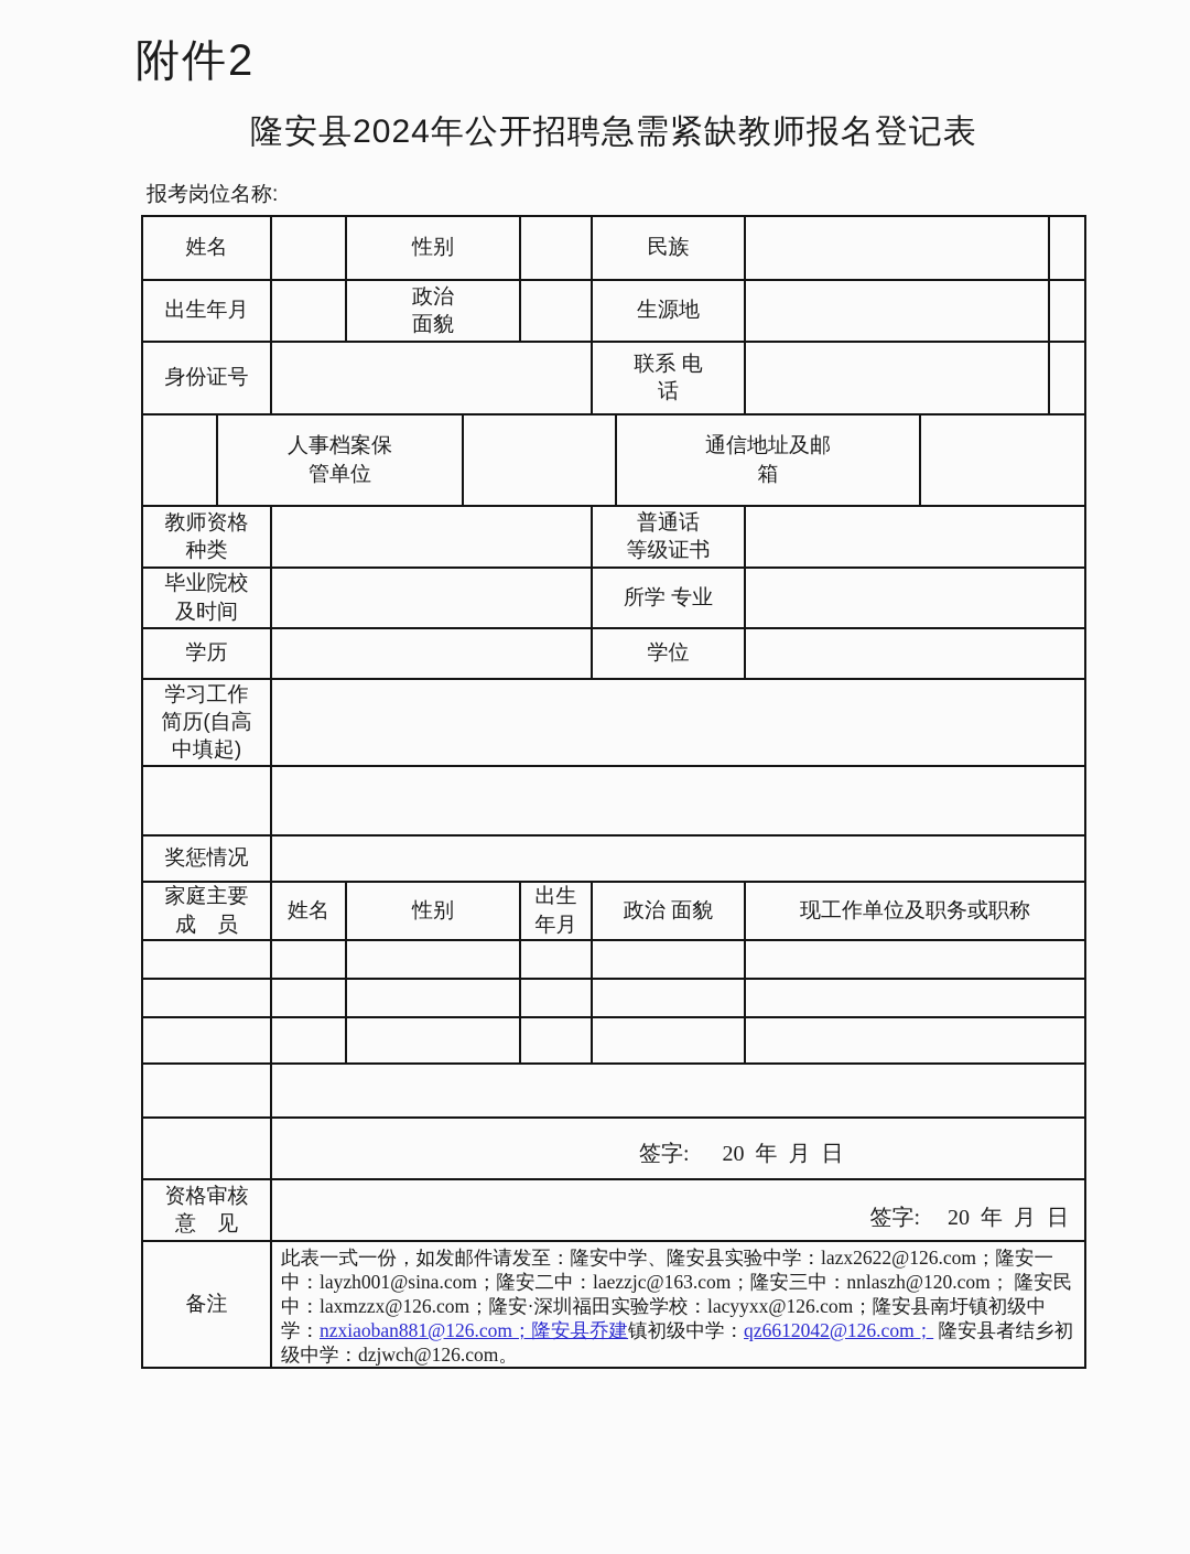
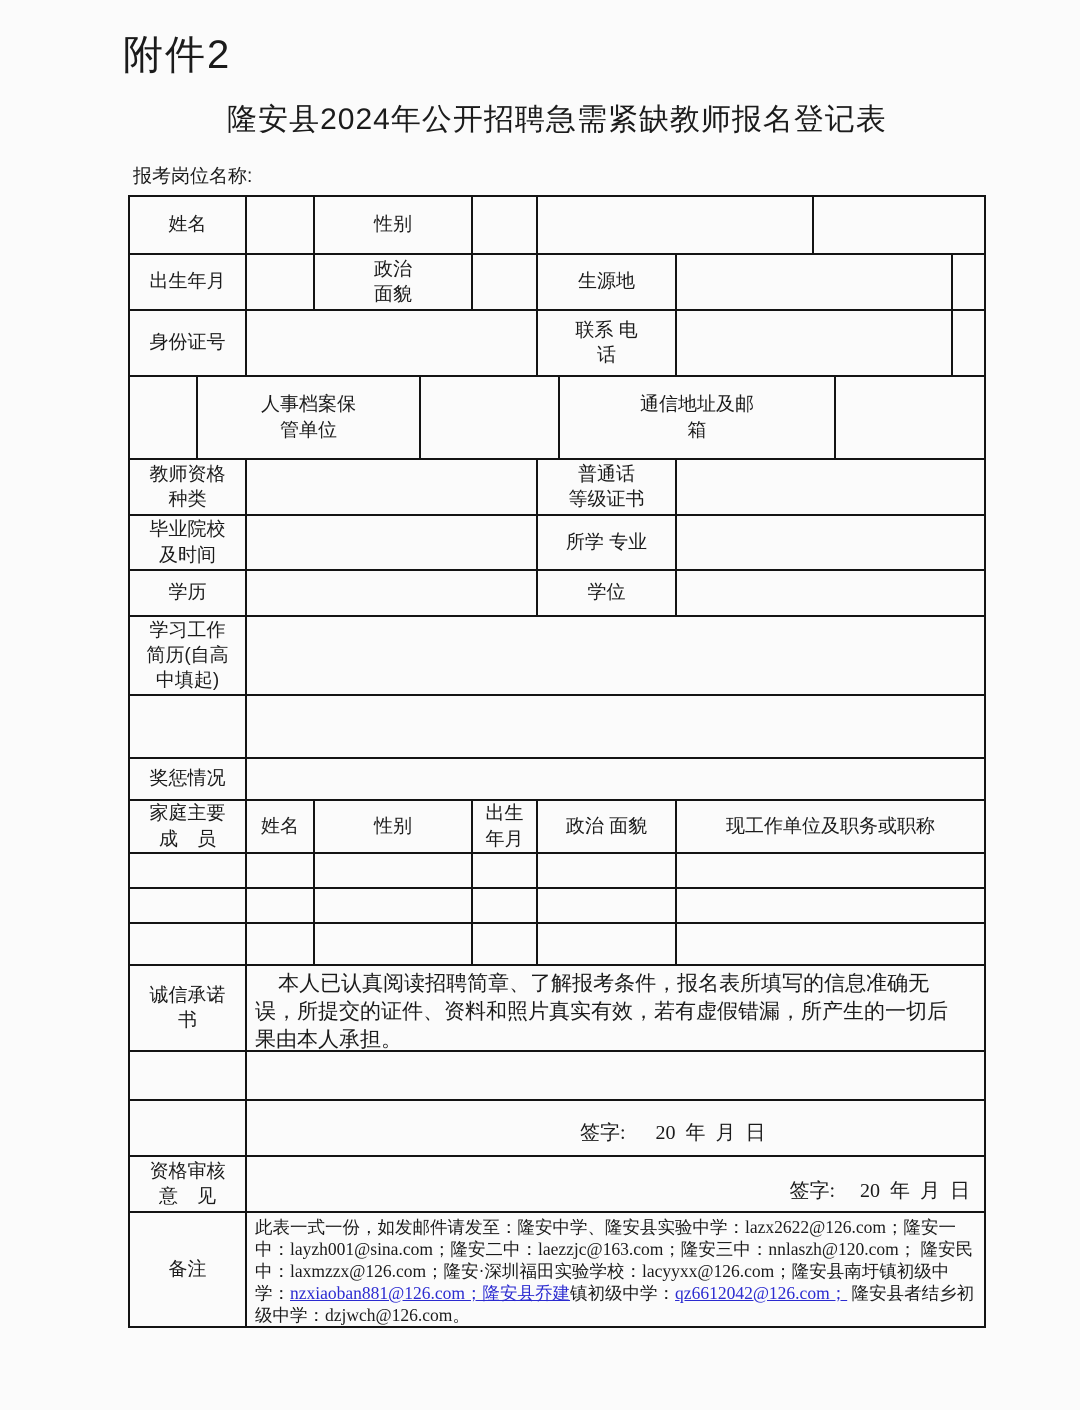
  附件2
  隆安县2024年公开招聘急需紧缺教师报名登记表
  报考岗位名称:
  姓名
  性别
- 民族
  出生年月
  政治
  面貌
  生源地
  身份证号
  联系 电
  话
  人事档案保
  管单位
  通信地址及邮
  箱
  教师资格
  种类
  普通话
  等级证书
  毕业院校
  及时间
  所学 专业
  学历
  学位
  学习工作
  简历(自高
  中填起)
  奖惩情况
  家庭主要
  成 员
  姓名
  性别
  出生
  年月
  政治 面貌
  现工作单位及职务或职称
+ 诚信承诺
+ 书
+ 本人已认真阅读招聘简章、了解报考条件，报名表所填写的信息准确无误，所提交的证件、资料和照片真实有效，若有虚假错漏，所产生的一切后果由本人承担。
  签字: 20 年 月 日
  资格审核
  意 见
  签字: 20 年 月 日
  备注
  此表一式一份，如发邮件请发至：隆安中学、隆安县实验中学：lazx2622@126.com；隆安一中：layzh001@sina.com；隆安二中：laezzjc@163.com；隆安三中：nnlaszh@120.com； 隆安民中：laxmzzx@126.com；隆安·深圳福田实验学校：lacyyxx@126.com；隆安县南圩镇初级中学：nzxiaoban881@126.com；隆安县乔建镇初级中学：qz6612042@126.com； 隆安县者结乡初级中学：dzjwch@126.com。
